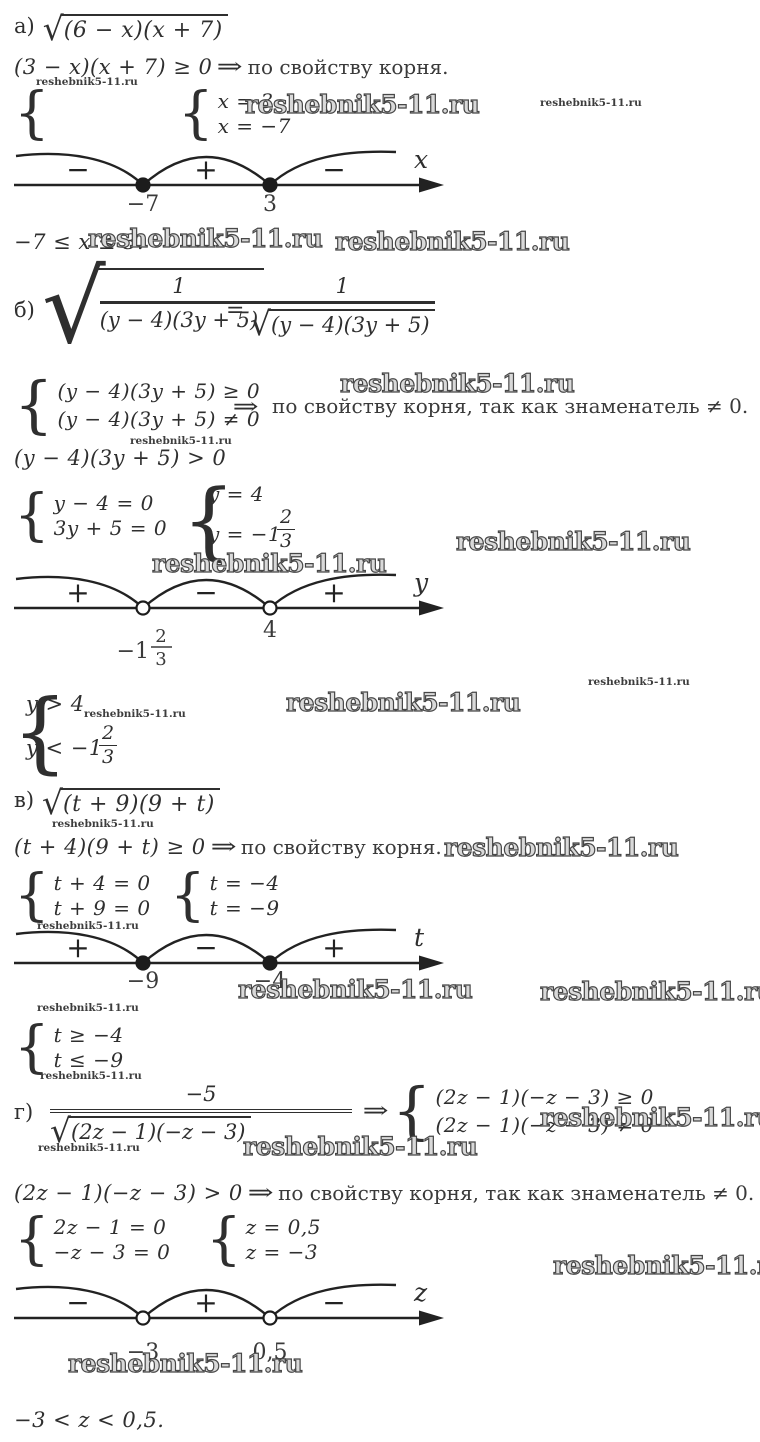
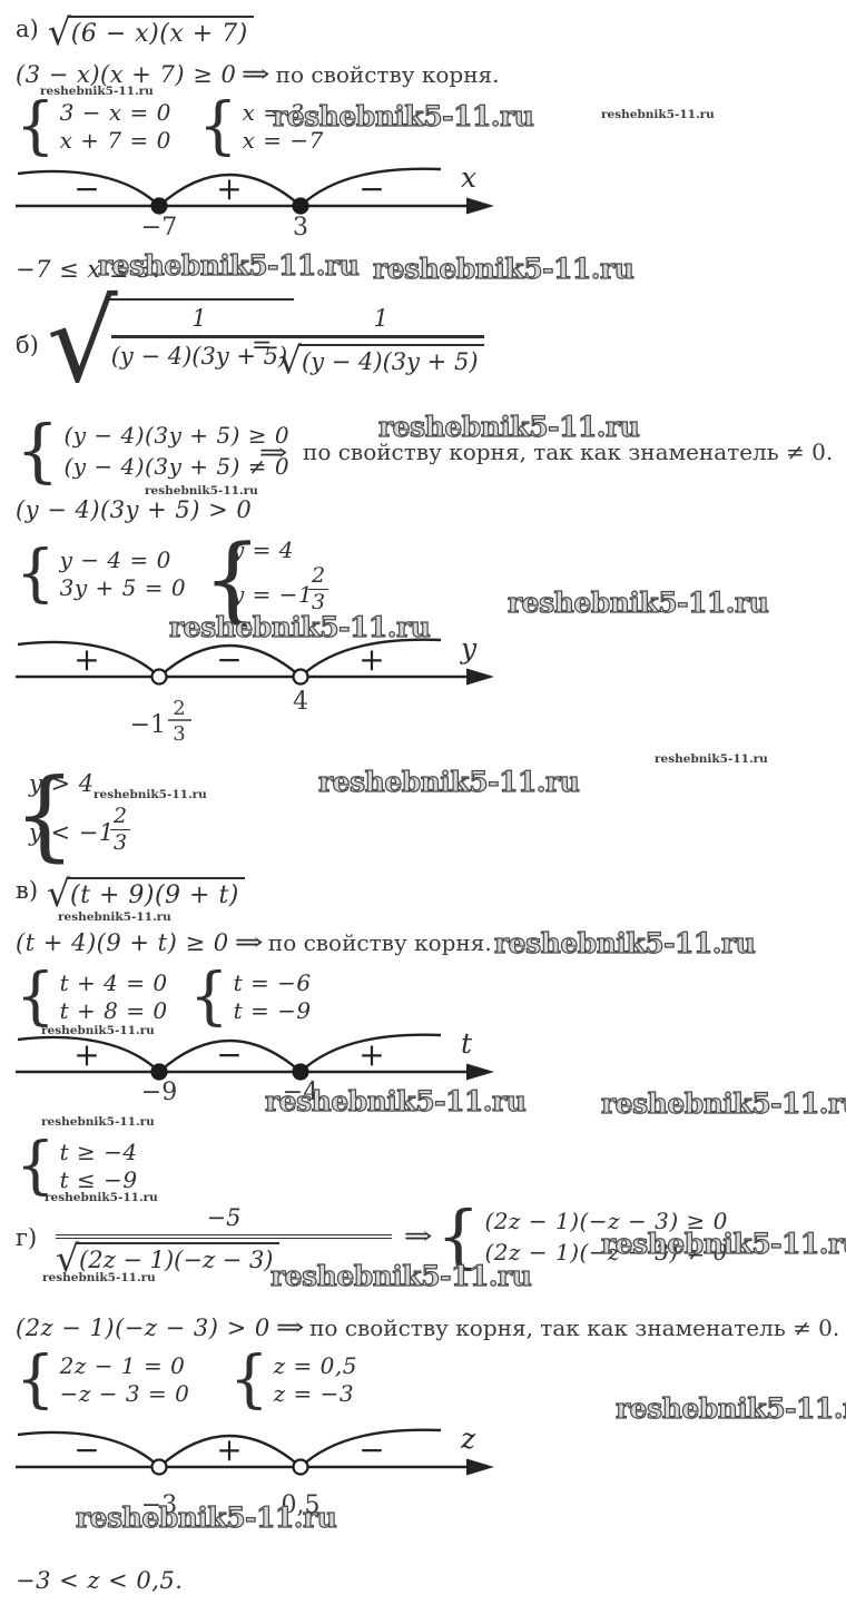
  а)
  √
  (6 − x)(x + 7)
  (3 − x)(x + 7) ≥ 0
  ⇒
  по свойству корня.
  {
+ 3 − x = 0
+ x + 7 = 0
  {
  x = 3
  x = −7
  x
  −
  +
  −
  −7
  3
  −7 ≤ x ≤ 3.
  б)
  √
  1
  (y − 4)(3y + 5)
  =
  1
  √
  (y − 4)(3y + 5)
  {
  (y − 4)(3y + 5) ≥ 0
  (y − 4)(3y + 5) ≠ 0
  ⇒
  по свойству корня, так как знаменатель ≠ 0.
  (y − 4)(3y + 5) > 0
  {
  y − 4 = 0
  3y + 5 = 0
  {
  y = 4
  y = −1
  2
  3
  y
  +
  −
  +
  −1
  2
  3
  4
  {
  y > 4
  y < −1
  2
  3
  в)
  √
  (t + 9)(9 + t)
  (t + 4)(9 + t) ≥ 0
  ⇒
  по свойству корня.
  {
  t + 4 = 0
- t + 9 = 0
+ t + 8 = 0
  {
- t = −4
+ t = −6
  t = −9
  t
  +
  −
  +
  −9
  −4
  {
  t ≥ −4
  t ≤ −9
  г)
  −5
  √
  (2z − 1)(−z − 3)
  ⇒
  {
  (2z − 1)(−z − 3) ≥ 0
  (2z − 1)(−z − 3) ≠ 0
  (2z − 1)(−z − 3) > 0
  ⇒
  по свойству корня, так как знаменатель ≠ 0.
  {
  2z − 1 = 0
  −z − 3 = 0
  {
  z = 0,5
  z = −3
  z
  −
  +
  −
  −3
  0,5
  −3 < z < 0,5.
  reshebnik5-11.ru
  reshebnik5-11.ru
  reshebnik5-11.ru
  reshebnik5-11.ru
  reshebnik5-11.ru
  reshebnik5-11.ru
  reshebnik5-11.ru
  reshebnik5-11.ru
  reshebnik5-11.ru
  reshebnik5-11.ru
  reshebnik5-11.ru
  reshebnik5-11.ru
  reshebnik5-11.ru
  reshebnik5-11.ru
  reshebnik5-11.ru
  reshebnik5-11.ru
  reshebnik5-11.ru
  reshebnik5-11.ru
  reshebnik5-11.ru
  reshebnik5-11.r
  reshebnik5-11.r
  reshebnik5-11.ru
  reshebnik5-11.
  reshebnik5-11.ru
